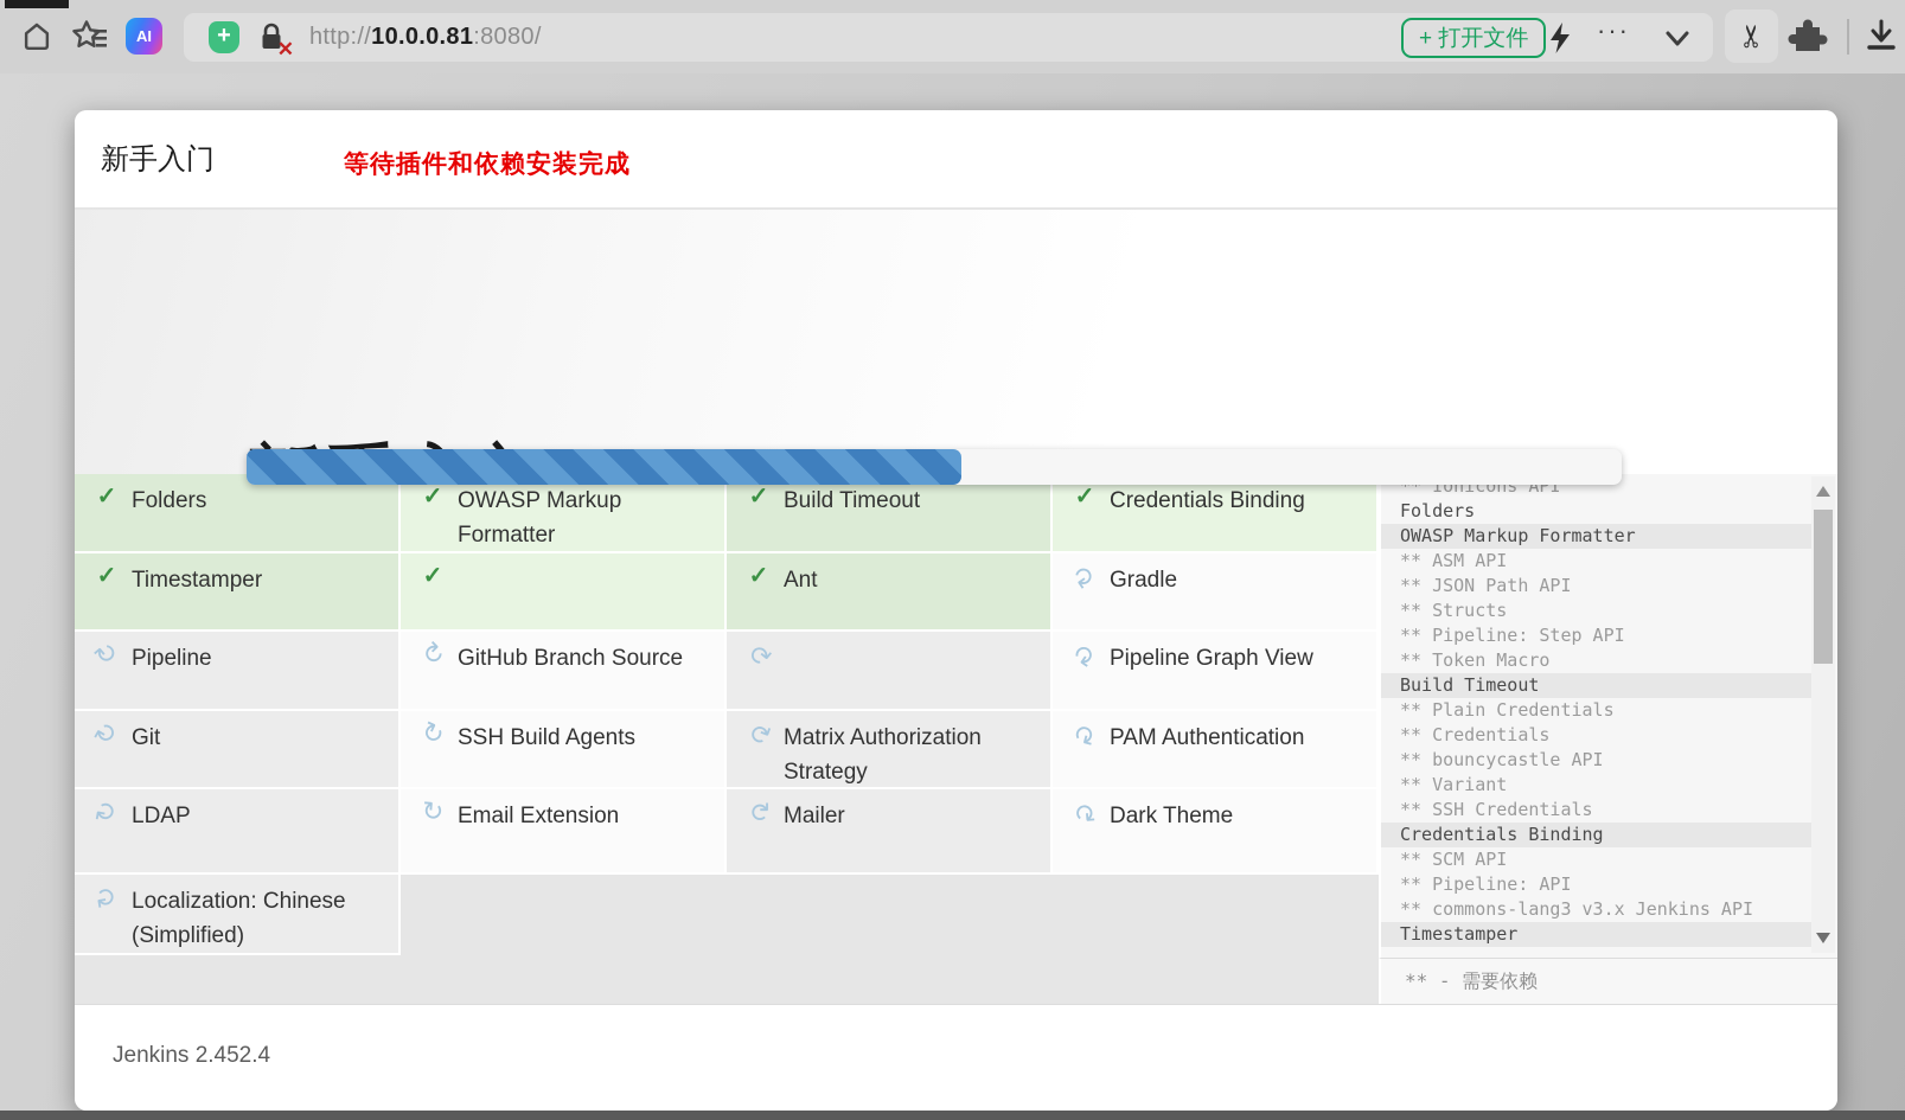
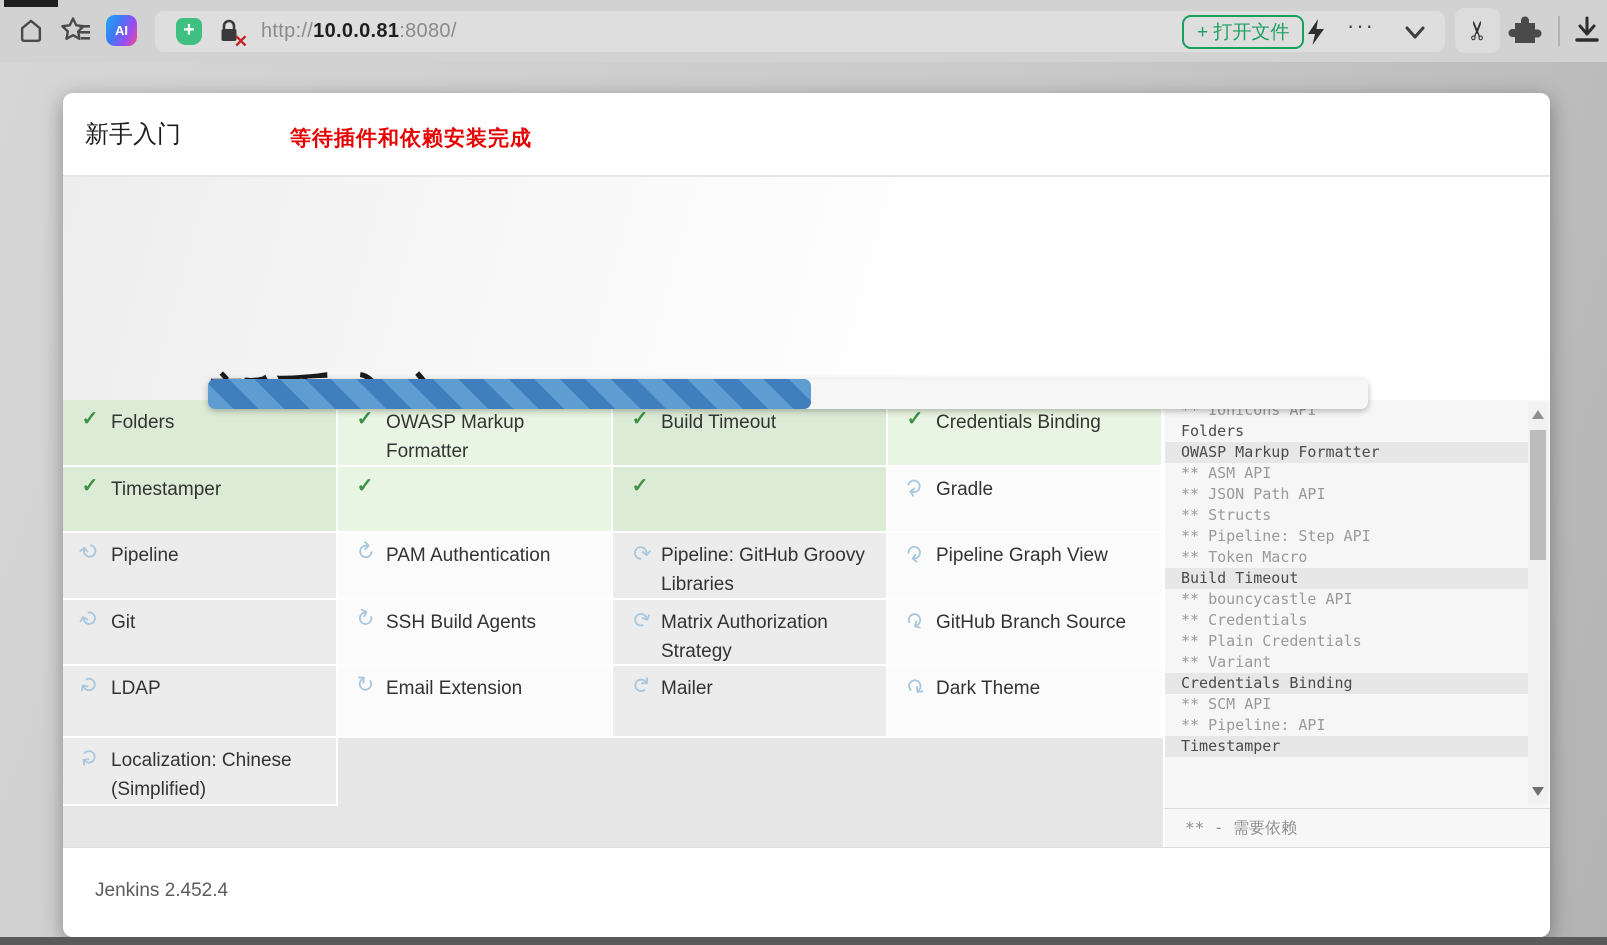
  AI
  +
  ✕
  http://10.0.0.81:8080/
  + 打开文件
  ···
  新手入门
  等待插件和依赖安装完成
  ✓
  Folders
  ✓
  OWASP Markup Formatter
  ✓
  Build Timeout
  ✓
  Credentials Binding
  ✓
  Timestamper
  ✓
  ✓
- Ant
  Gradle
  Pipeline
- GitHub Branch Source
+ PAM Authentication
+ Pipeline: GitHub Groovy Libraries
  Pipeline Graph View
  Git
  SSH Build Agents
  Matrix Authorization Strategy
- PAM Authentication
+ GitHub Branch Source
  LDAP
  Email Extension
  Mailer
  Dark Theme
  Localization: Chinese (Simplified)
  ** Ionicons API
  Folders
  OWASP Markup Formatter
  ** ASM API
  ** JSON Path API
  ** Structs
  ** Pipeline: Step API
  ** Token Macro
  Build Timeout
- ** Plain Credentials
+ ** bouncycastle API
  ** Credentials
- ** bouncycastle API
+ ** Plain Credentials
  ** Variant
- ** SSH Credentials
  Credentials Binding
  ** SCM API
  ** Pipeline: API
- ** commons-lang3 v3.x Jenkins API
  Timestamper
  ** - 需要依赖
  Jenkins 2.452.4
